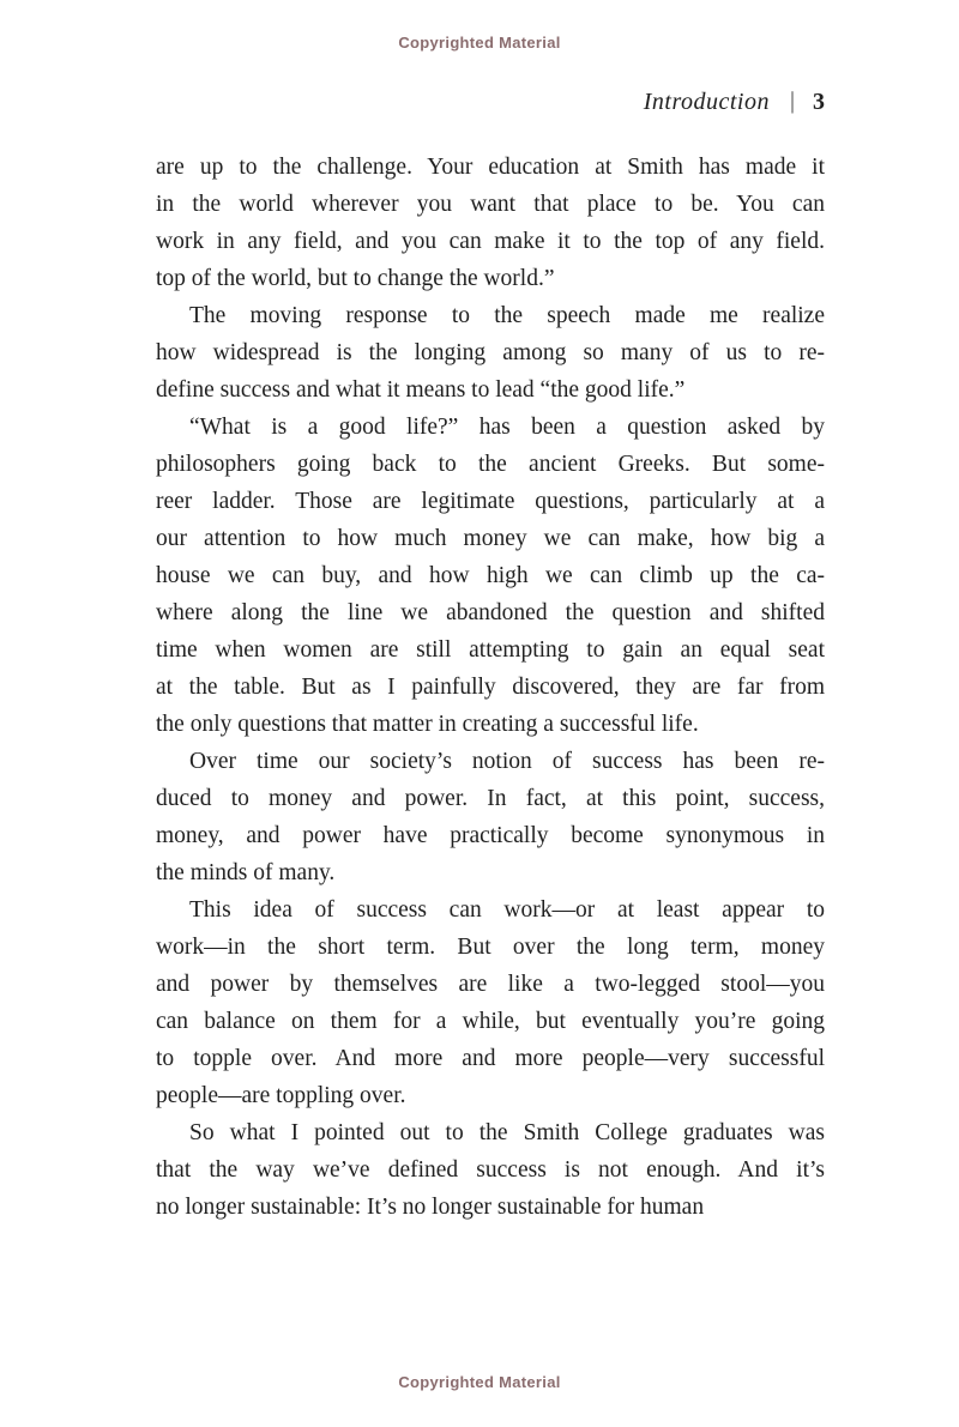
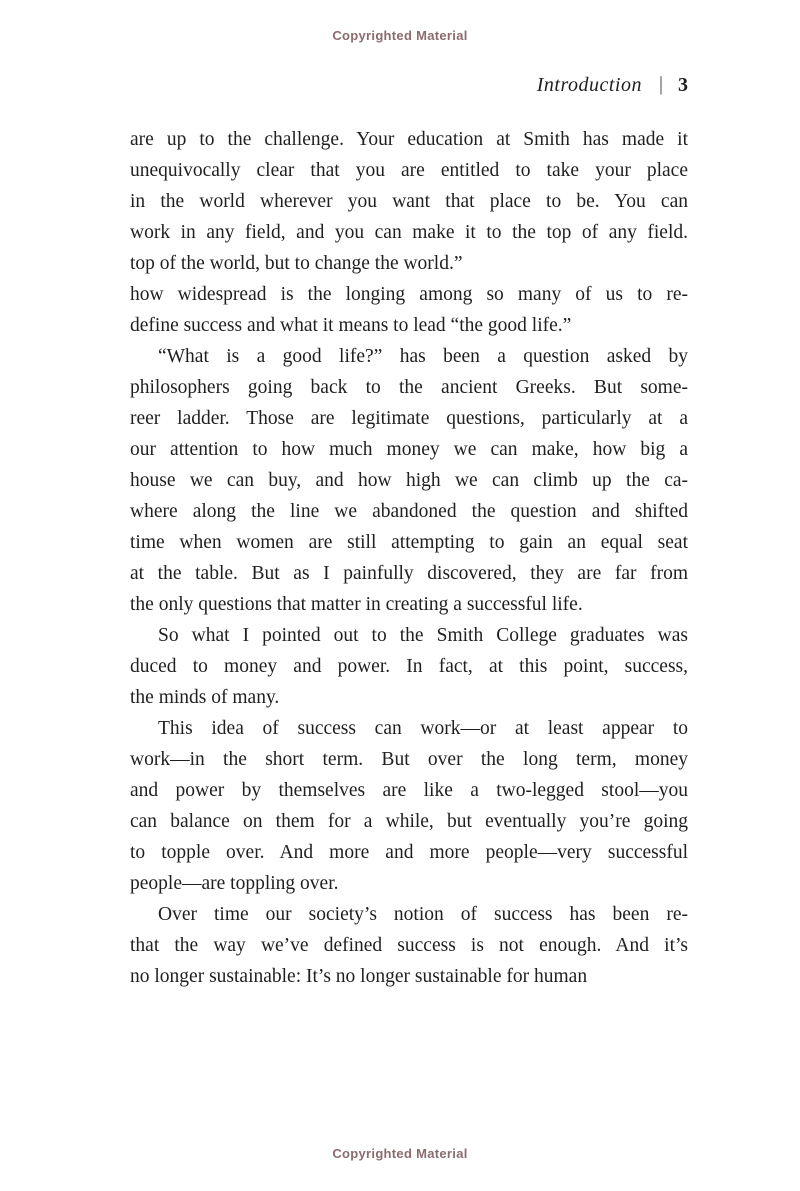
  Copyrighted Material
  Introduction | 3
  are up to the challenge. Your education at Smith has made it
+ unequivocally clear that you are entitled to take your place
  in the world wherever you want that place to be. You can
  work in any field, and you can make it to the top of any field.
  top of the world, but to change the world.”
- The moving response to the speech made me realize
  how widespread is the longing among so many of us to re-
  define success and what it means to lead “the good life.”
  “What is a good life?” has been a question asked by
  philosophers going back to the ancient Greeks. But some-
  reer ladder. Those are legitimate questions, particularly at a
  our attention to how much money we can make, how big a
  house we can buy, and how high we can climb up the ca-
  where along the line we abandoned the question and shifted
  time when women are still attempting to gain an equal seat
  at the table. But as I painfully discovered, they are far from
  the only questions that matter in creating a successful life.
- Over time our society’s notion of success has been re-
+ So what I pointed out to the Smith College graduates was
  duced to money and power. In fact, at this point, success,
- money, and power have practically become synonymous in
  the minds of many.
  This idea of success can work—or at least appear to
  work—in the short term. But over the long term, money
  and power by themselves are like a two-legged stool—you
  can balance on them for a while, but eventually you’re going
  to topple over. And more and more people—very successful
  people—are toppling over.
- So what I pointed out to the Smith College graduates was
+ Over time our society’s notion of success has been re-
  that the way we’ve defined success is not enough. And it’s
  no longer sustainable: It’s no longer sustainable for human
  Copyrighted Material
